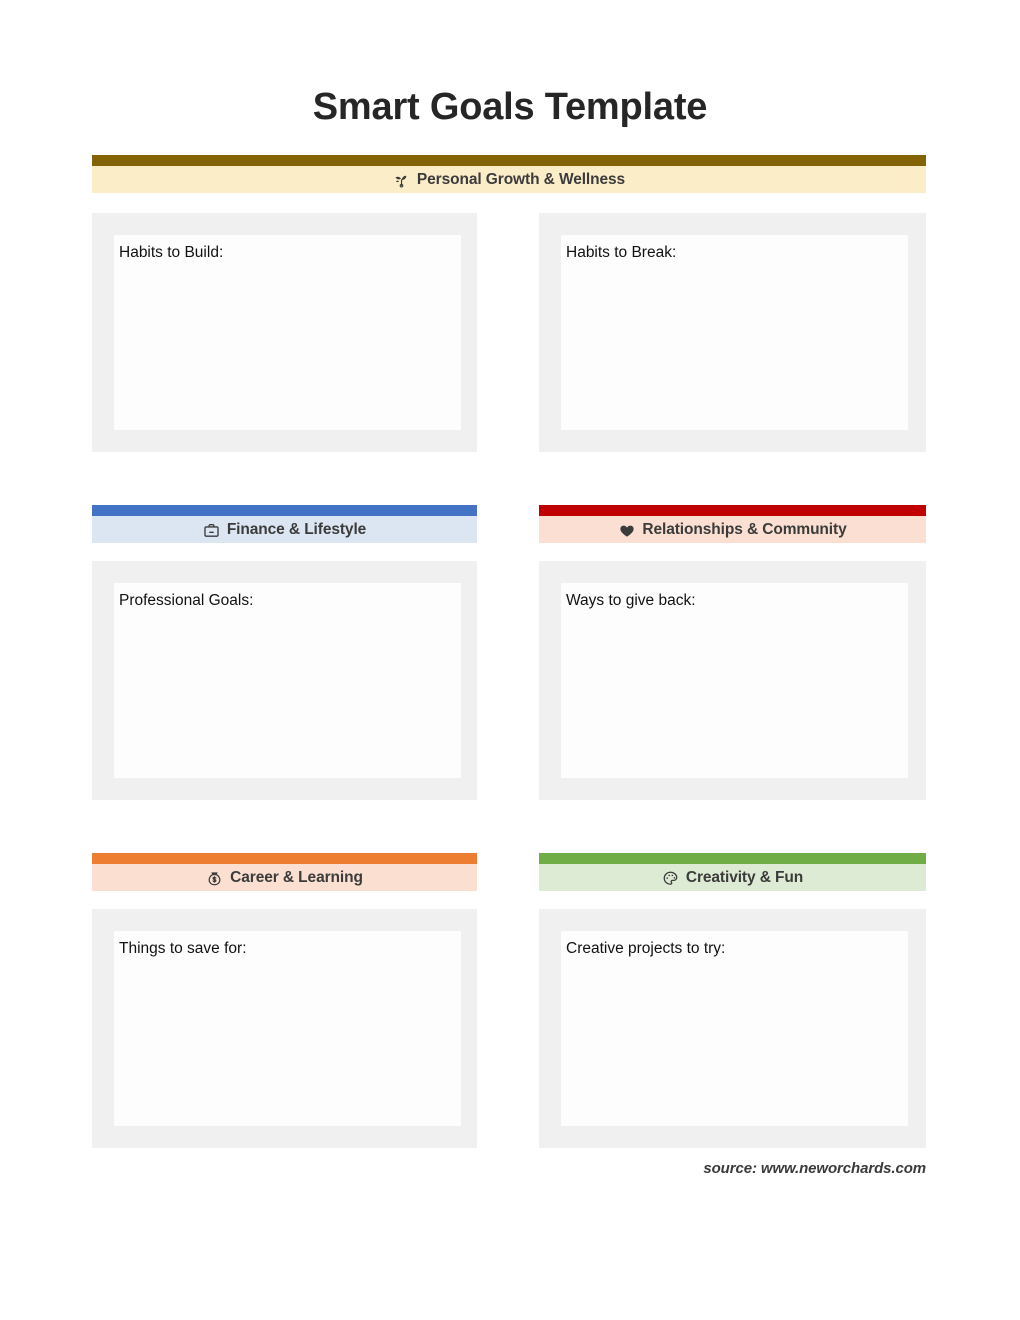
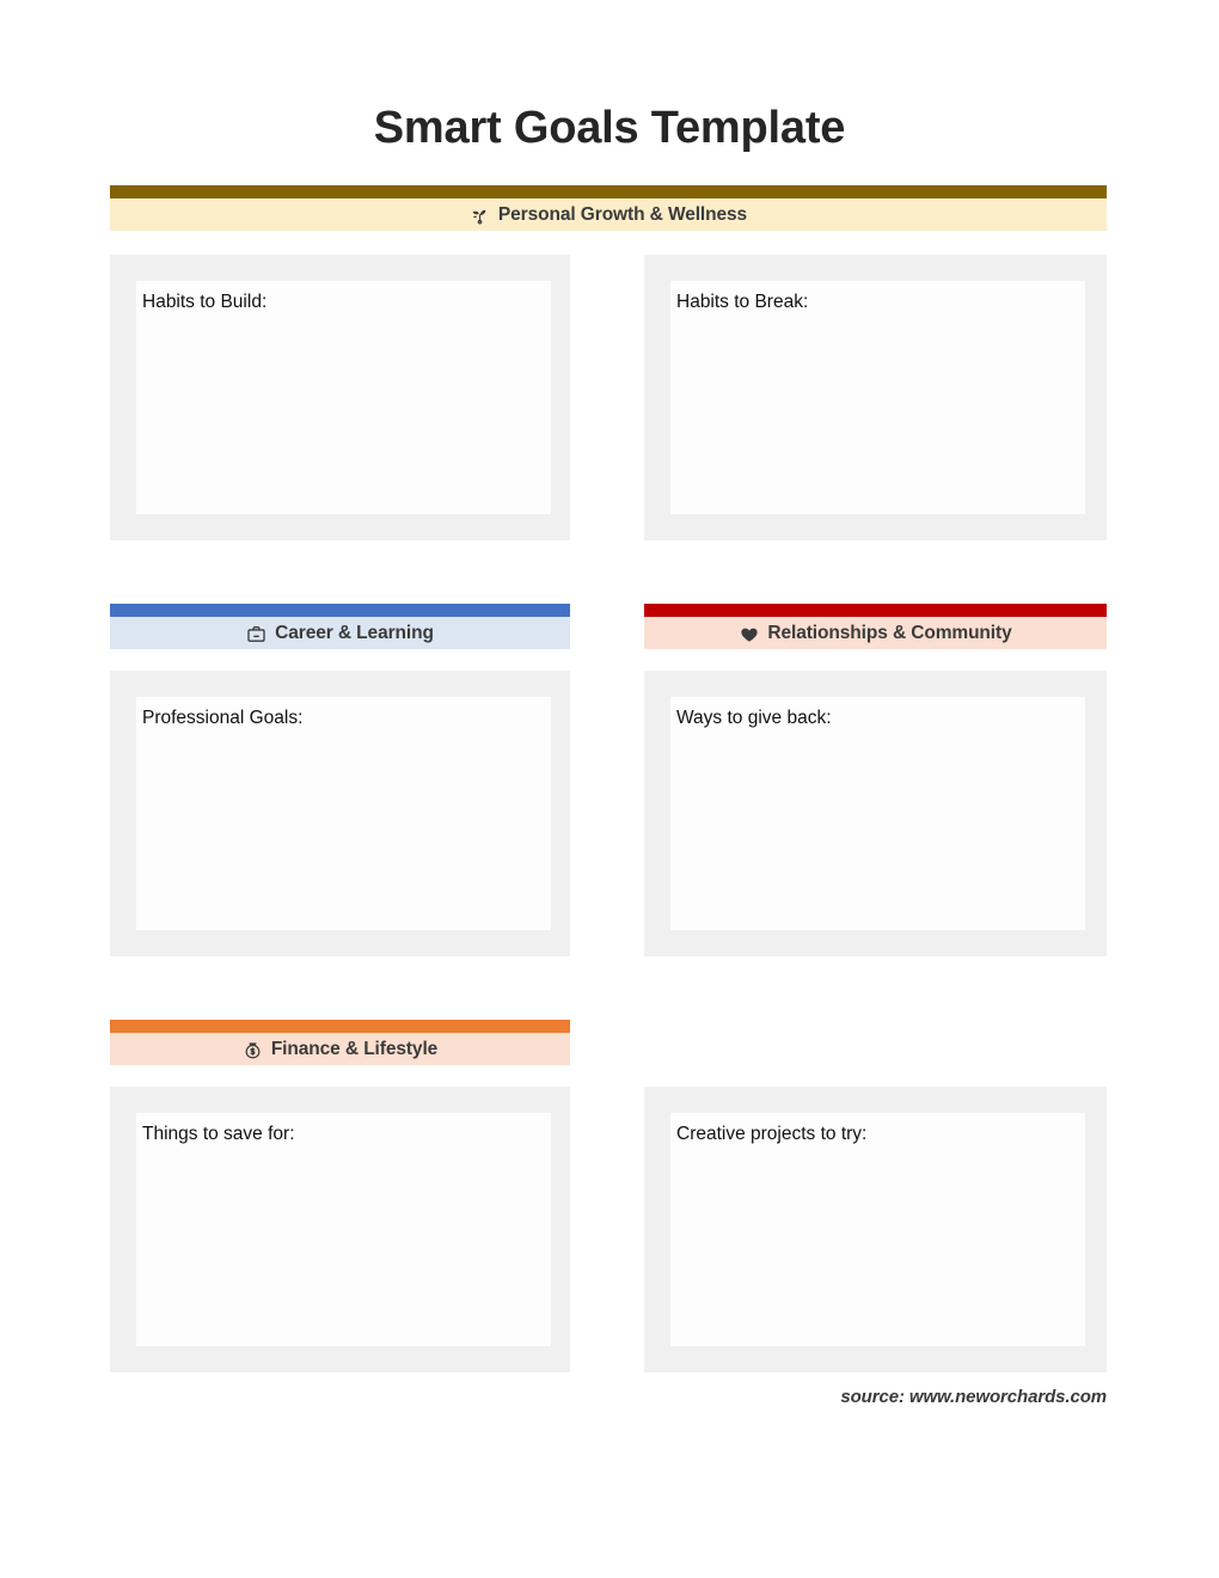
  Smart Goals Template
  Personal Growth & Wellness
  Habits to Build:
  Habits to Break:
- Finance & Lifestyle
+ Career & Learning
  Professional Goals:
  Relationships & Community
  Ways to give back:
- Career & Learning
+ Finance & Lifestyle
  Things to save for:
- Creativity & Fun
  Creative projects to try:
  source: www.neworchards.com
